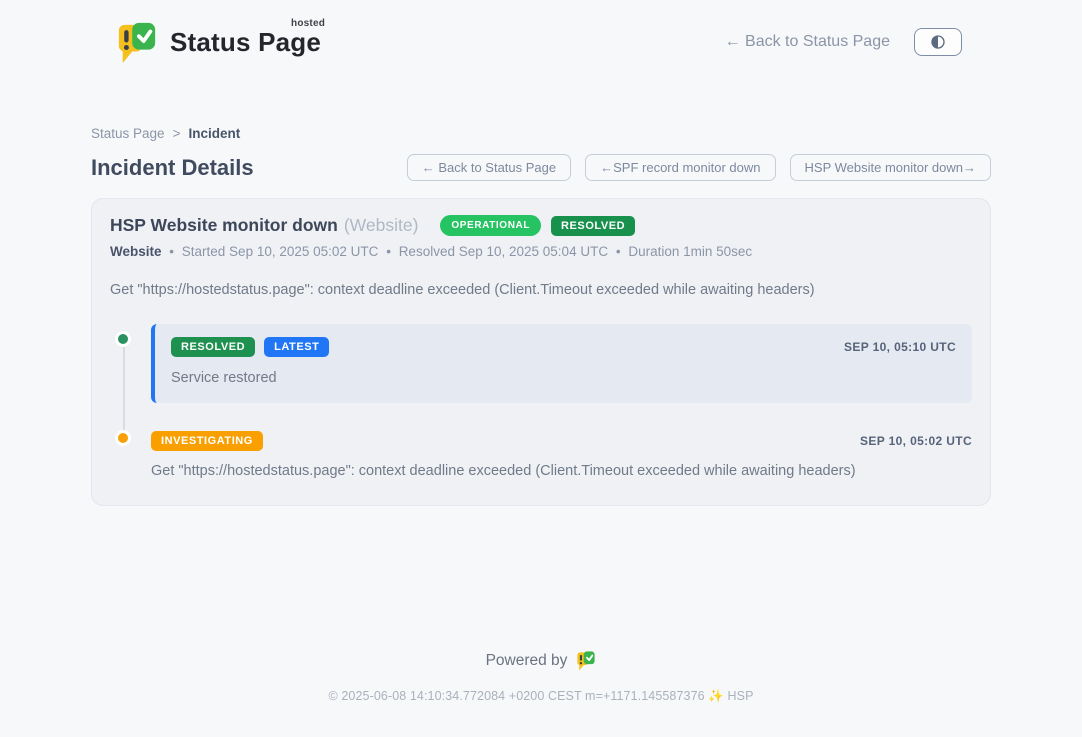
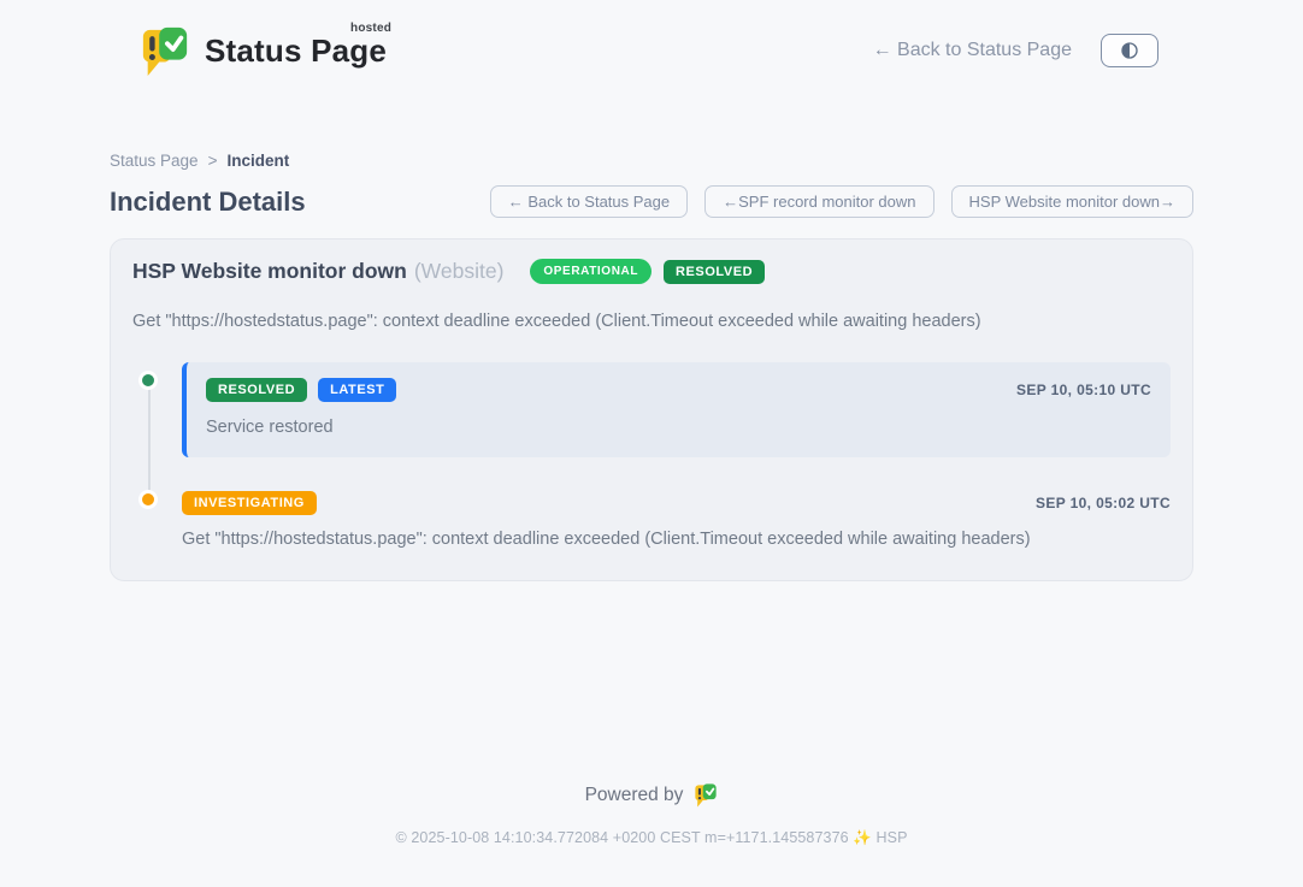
  hosted
  Status Page
  ← Back to Status Page
  Status Page
  >
  Incident
  Incident Details
  ← Back to Status Page
  ←SPF record monitor down
  HSP Website monitor down→
  HSP Website monitor down
  (Website)
  OPERATIONAL
  RESOLVED
- Website • Started Sep 10, 2025 05:02 UTC • Resolved Sep 10, 2025 05:04 UTC • Duration 1min 50sec
  Get "https://hostedstatus.page": context deadline exceeded (Client.Timeout exceeded while awaiting headers)
  RESOLVED
  LATEST
  SEP 10, 05:10 UTC
  Service restored
  INVESTIGATING
  SEP 10, 05:02 UTC
  Get "https://hostedstatus.page": context deadline exceeded (Client.Timeout exceeded while awaiting headers)
  Powered by
- © 2025-06-08 14:10:34.772084 +0200 CEST m=+1171.145587376 ✨ HSP
+ © 2025-10-08 14:10:34.772084 +0200 CEST m=+1171.145587376 ✨ HSP
